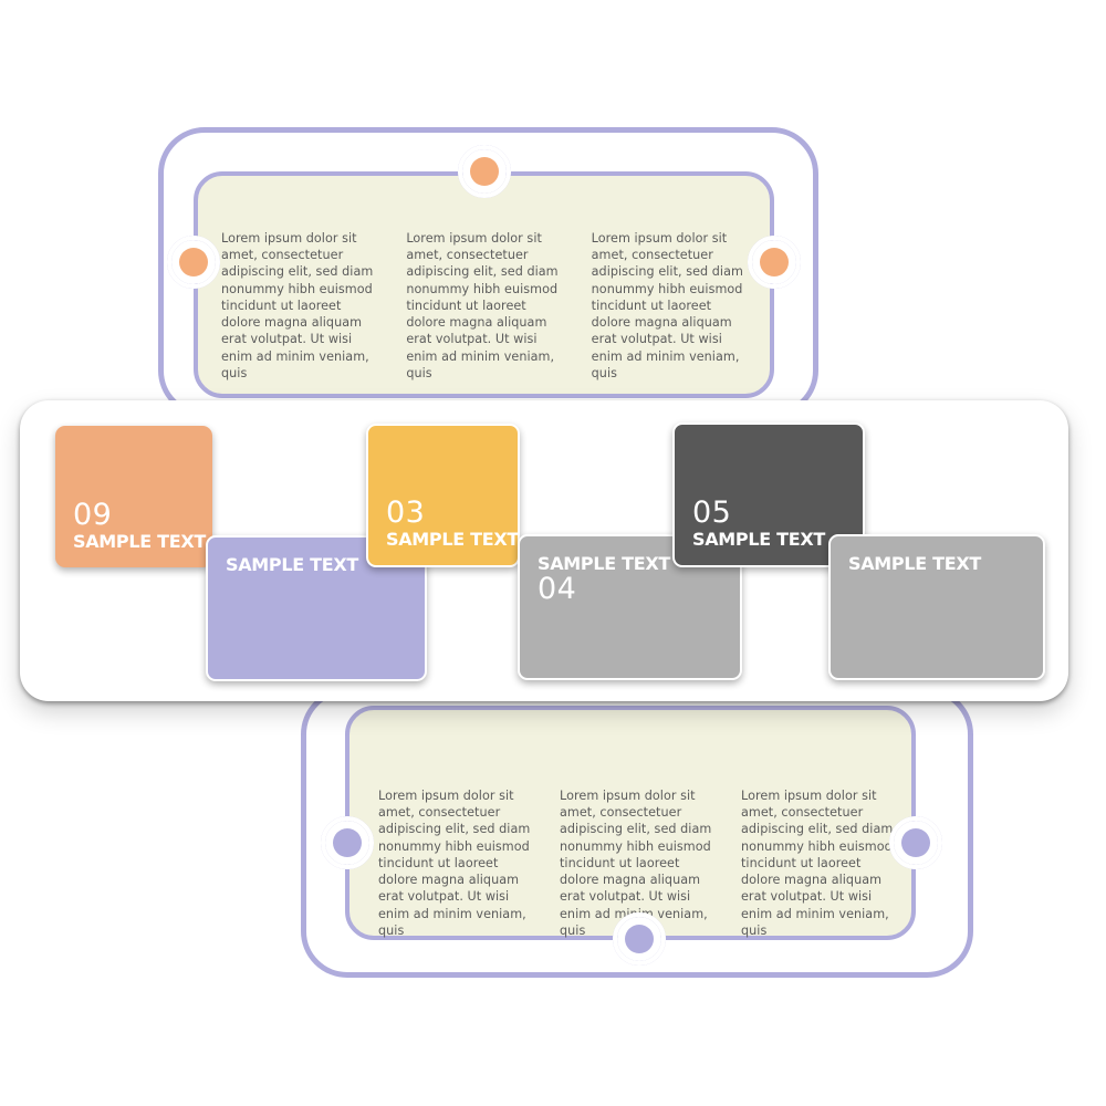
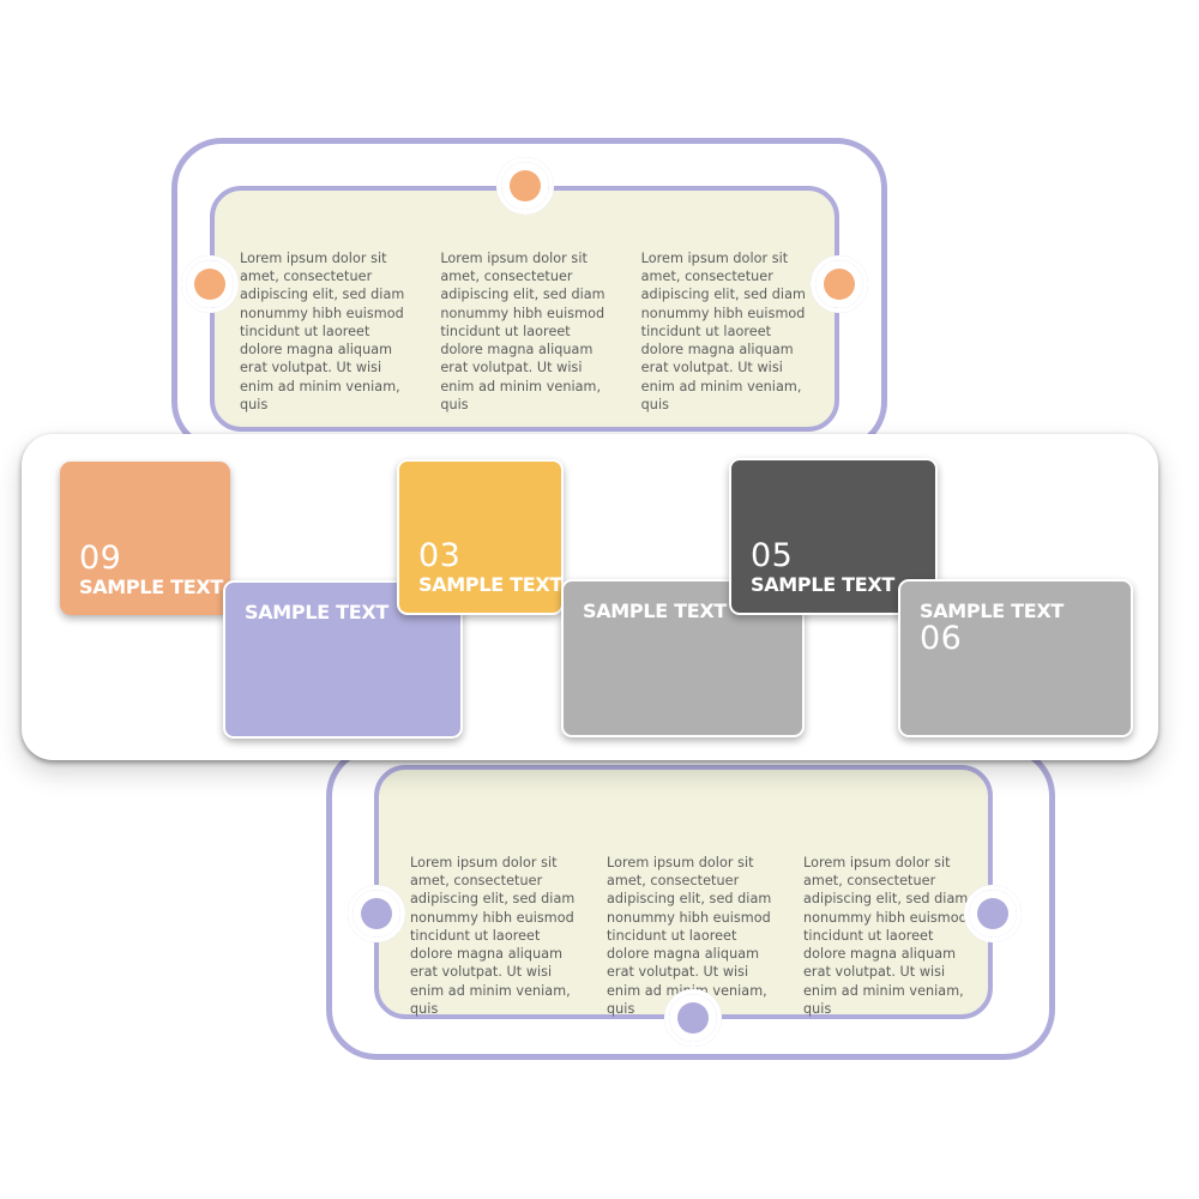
  Lorem ipsum dolor sit amet, consectetuer adipiscing elit, sed diam nonummy hibh euismod tincidunt ut laoreet dolore magna aliquam erat volutpat. Ut wisi enim ad minim veniam, quis
  Lorem ipsum dolor sit amet, consectetuer adipiscing elit, sed diam nonummy hibh euismod tincidunt ut laoreet dolore magna aliquam erat volutpat. Ut wisi enim ad minim veniam, quis
  Lorem ipsum dolor sit amet, consectetuer adipiscing elit, sed diam nonummy hibh euismod tincidunt ut laoreet dolore magna aliquam erat volutpat. Ut wisi enim ad minim veniam, quis
  Lorem ipsum dolor sit amet, consectetuer adipiscing elit, sed diam nonummy hibh euismod tincidunt ut laoreet dolore magna aliquam erat volutpat. Ut wisi enim ad minim veniam, quis
  Lorem ipsum dolor sit amet, consectetuer adipiscing elit, sed diam nonummy hibh euismod tincidunt ut laoreet dolore magna aliquam erat volutpat. Ut wisi enim ad m veniam, quis
  Lorem ipsum dolor sit amet, consectetuer adipiscing elit, sed diam nonummy hibh euismod tincidunt ut laoreet dolore magna aliquam erat volutpat. Ut wisi enim ad minim veniam, quis
  09
  SAMPLE TEXT
  SAMPLE TEXT
  03
  SAMPLE TEXT
  SAMPLE TEXT
- 04
  05
  SAMPLE TEXT
  SAMPLE TEXT
+ 06
